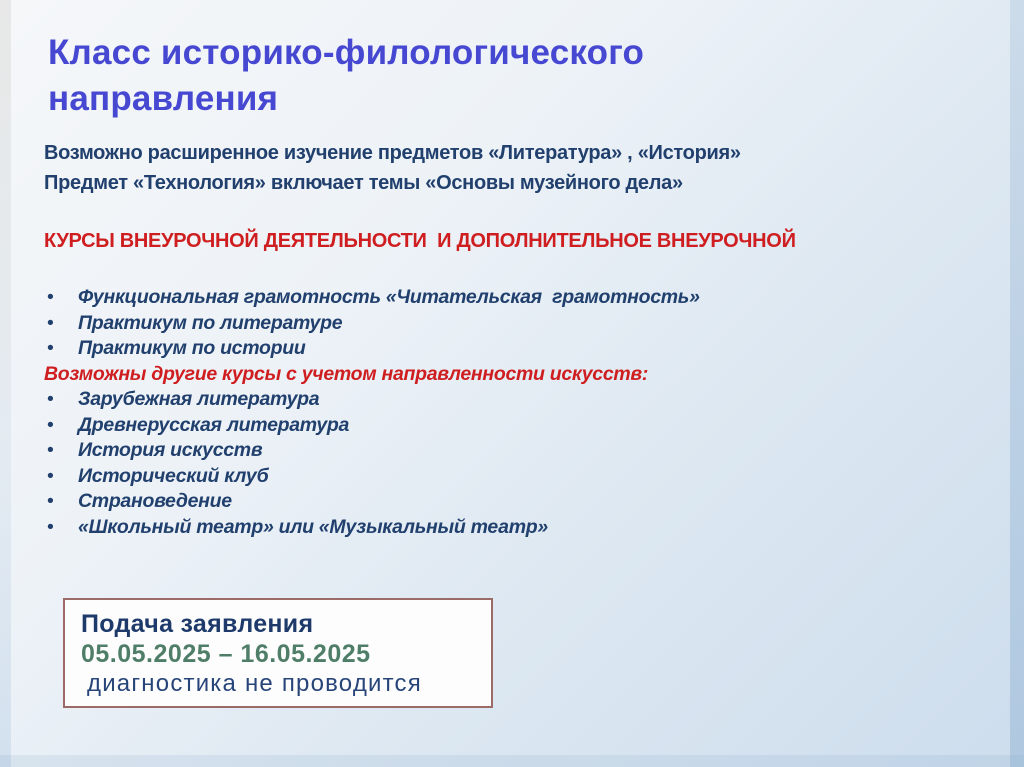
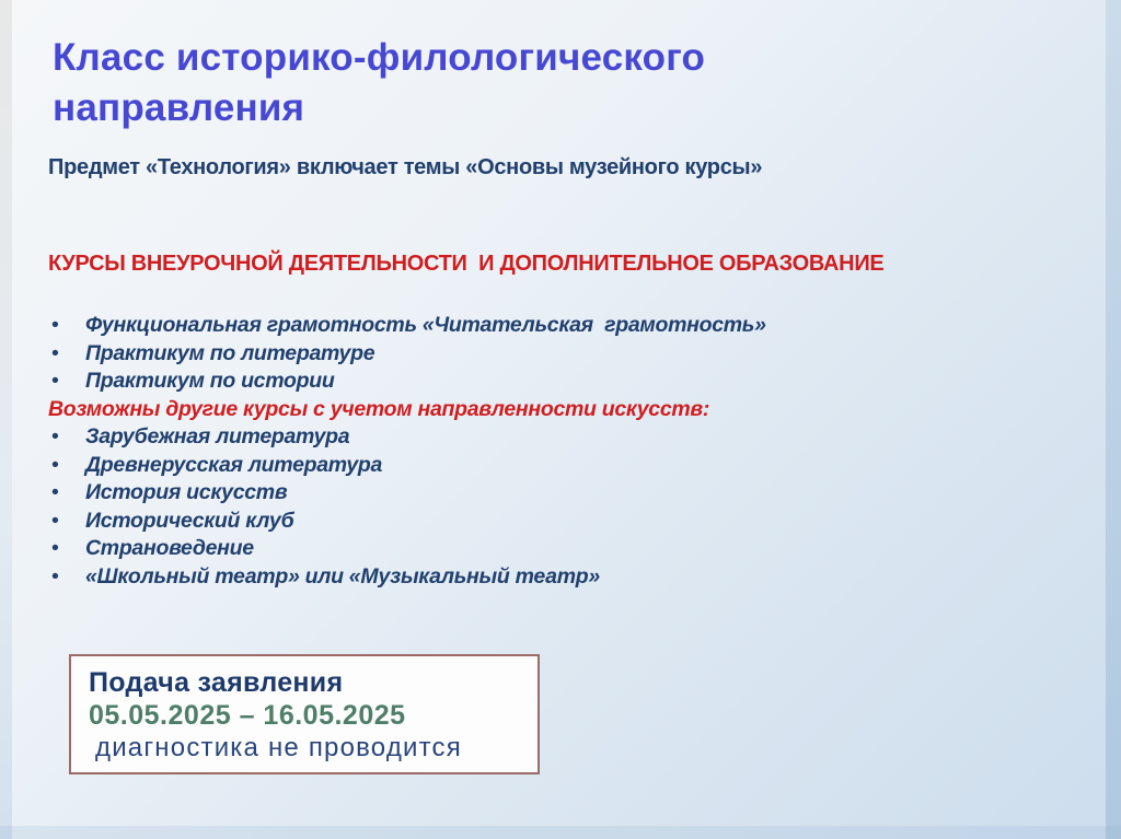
  Класс историко-филологического направления
- Возможно расширенное изучение предметов «Литература» , «История»
- Предмет «Технология» включает темы «Основы музейного дела»
+ Предмет «Технология» включает темы «Основы музейного курсы»
- КУРСЫ ВНЕУРОЧНОЙ ДЕЯТЕЛЬНОСТИ И ДОПОЛНИТЕЛЬНОЕ ВНЕУРОЧНОЙ
+ КУРСЫ ВНЕУРОЧНОЙ ДЕЯТЕЛЬНОСТИ И ДОПОЛНИТЕЛЬНОЕ ОБРАЗОВАНИЕ
  Функциональная грамотность «Читательская грамотность»
  Практикум по литературе
  Практикум по истории
  Возможны другие курсы с учетом направленности искусств:
  Зарубежная литература
  Древнерусская литература
  История искусств
  Исторический клуб
  Страноведение
  «Школьный театр» или «Музыкальный театр»
  Подача заявления
  05.05.2025 – 16.05.2025
  диагностика не проводится
